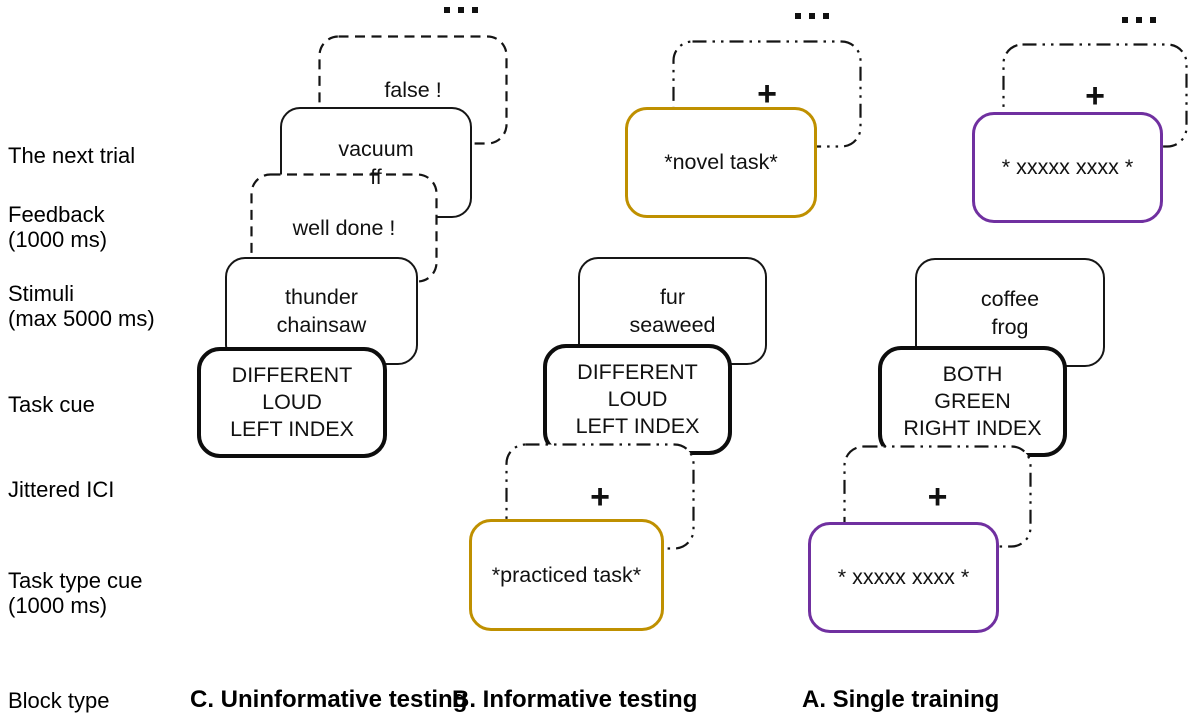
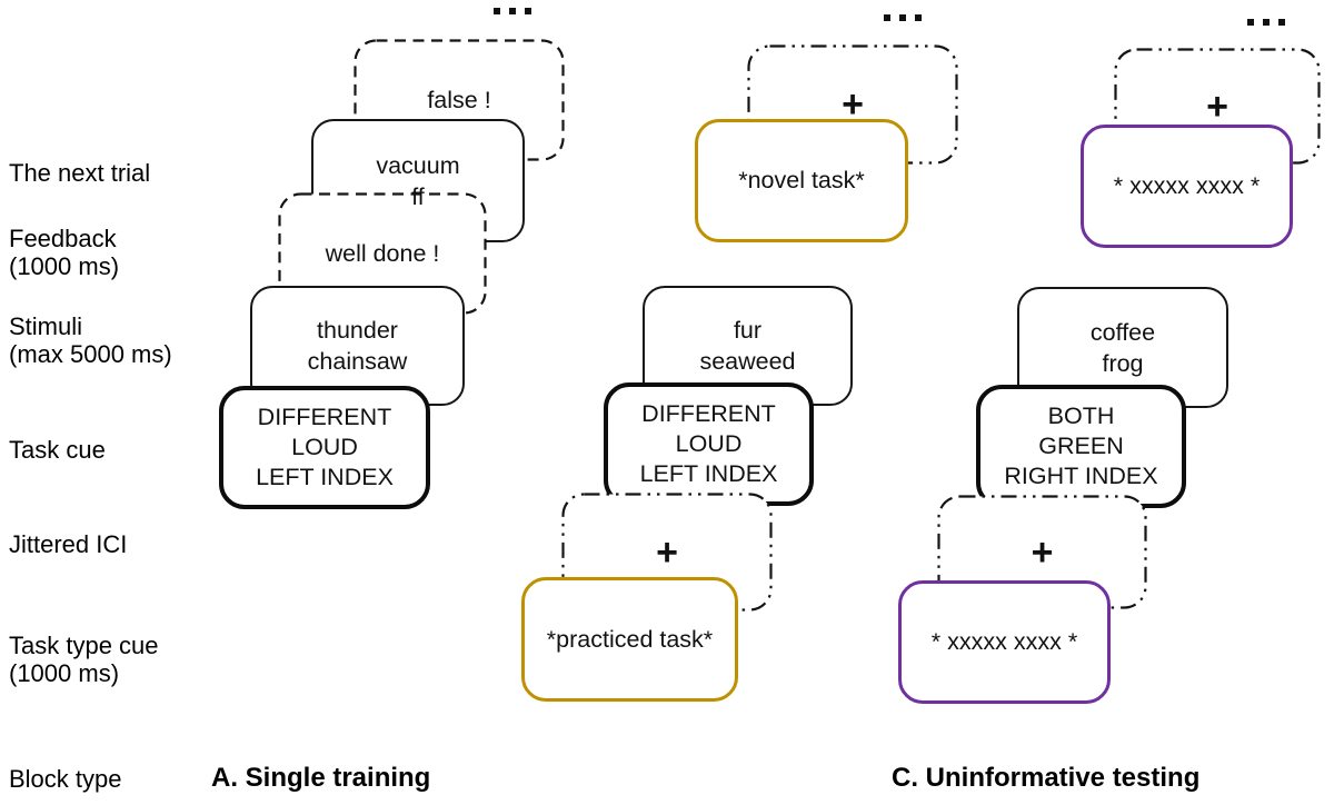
  The next trial
  Feedback
  (1000 ms)
  Stimuli
  (max 5000 ms)
  Task cue
  Jittered ICI
  Task type cue
  (1000 ms)
  Block type
  false !
  vacuum
  ff
  well done !
  thunder
  chainsaw
  DIFFERENT
  LOUD
  LEFT INDEX
  +
  *novel task*
  fur
  seaweed
  DIFFERENT
  LOUD
  LEFT INDEX
  +
  *practiced task*
  +
  * xxxxx xxxx *
  coffee
  frog
  BOTH
  GREEN
  RIGHT INDEX
  +
  * xxxxx xxxx *
- C. Uninformative testing
+ A. Single training
- B. Informative testing
- A. Single training
+ C. Uninformative testing
